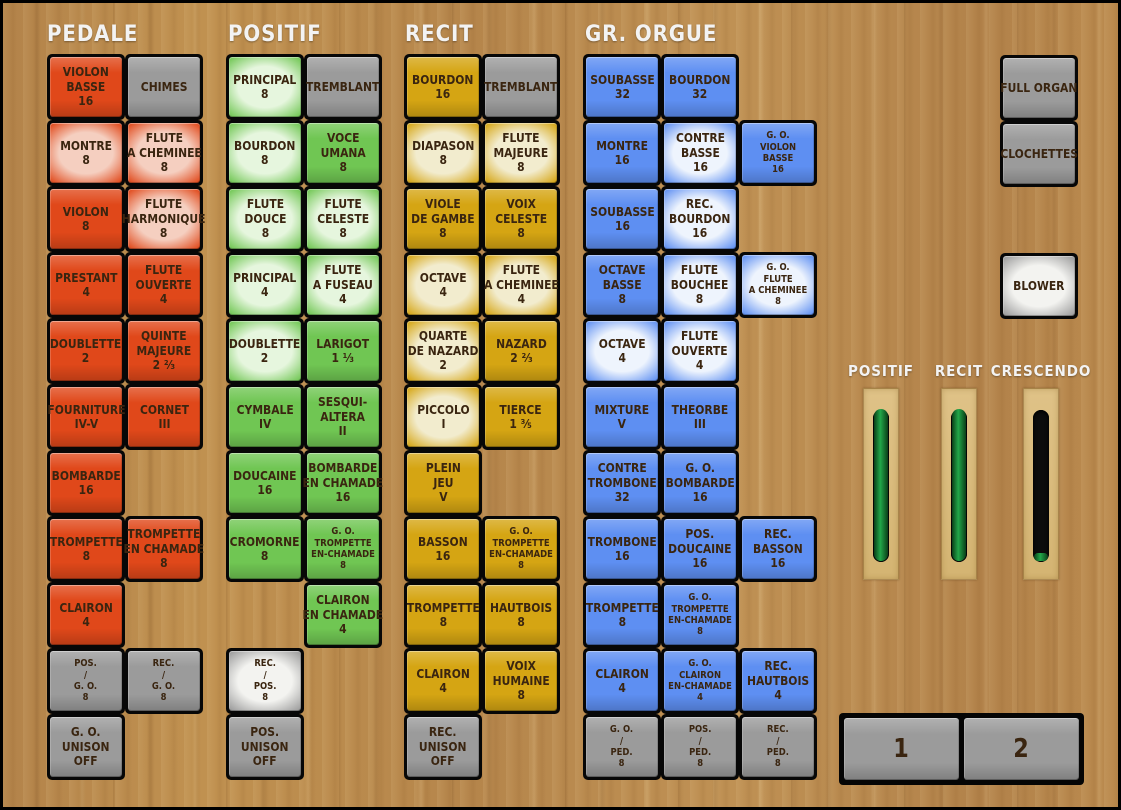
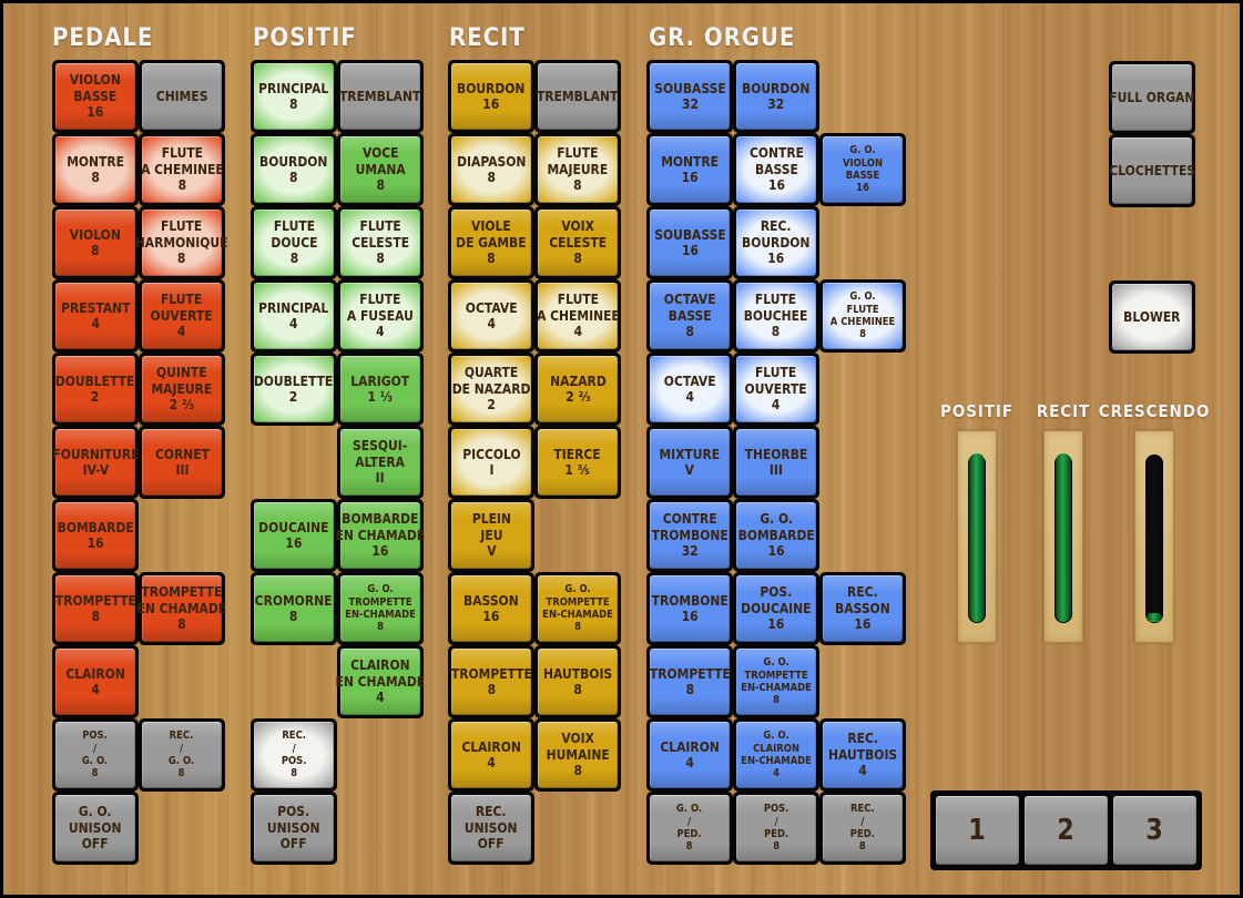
  PEDALE
  POSITIF
  RECIT
  GR. ORGUE
  POSITIF
  RECIT
  CRESCENDO
  1
  2
+ 3
  VIOLON
  BASSE
  16
  CHIMES
  MONTRE
  8
  FLUTE
  A CHEMINEE
  8
  VIOLON
  8
  FLUTE
  HARMONIQUE
  8
  PRESTANT
  4
  FLUTE
  OUVERTE
  4
  DOUBLETTE
  2
  QUINTE
  MAJEURE
  2 ⅔
  FOURNITURE
  IV-V
  CORNET
  III
  BOMBARDE
  16
  TROMPETTE
  8
  TROMPETTE
  EN CHAMADE
  8
  CLAIRON
  4
  POS.
  /
  G. O.
  8
  REC.
  /
  G. O.
  8
  G. O.
  UNISON
  OFF
  PRINCIPAL
  8
  TREMBLANT
  BOURDON
  8
  VOCE
  UMANA
  8
  FLUTE
  DOUCE
  8
  FLUTE
  CELESTE
  8
  PRINCIPAL
  4
  FLUTE
  A FUSEAU
  4
  DOUBLETTE
  2
  LARIGOT
  1 ⅓
- CYMBALE
- IV
  SESQUI-
  ALTERA
  II
  DOUCAINE
  16
  BOMBARDE
  EN CHAMADE
  16
  CROMORNE
  8
  G. O.
  TROMPETTE
  EN-CHAMADE
  8
  CLAIRON
  EN CHAMADE
  4
  REC.
  /
  POS.
  8
  POS.
  UNISON
  OFF
  BOURDON
  16
  TREMBLANT
  DIAPASON
  8
  FLUTE
  MAJEURE
  8
  VIOLE
  DE GAMBE
  8
  VOIX
  CELESTE
  8
  OCTAVE
  4
  FLUTE
  A CHEMINEE
  4
  QUARTE
  DE NAZARD
  2
  NAZARD
  2 ⅔
  PICCOLO
  I
  TIERCE
  1 ⅗
  PLEIN
  JEU
  V
  BASSON
  16
  G. O.
  TROMPETTE
  EN-CHAMADE
  8
  TROMPETTE
  8
  HAUTBOIS
  8
  CLAIRON
  4
  VOIX
  HUMAINE
  8
  REC.
  UNISON
  OFF
  SOUBASSE
  32
  BOURDON
  32
  MONTRE
  16
  CONTRE
  BASSE
  16
  G. O.
  VIOLON
  BASSE
  16
  SOUBASSE
  16
  REC.
  BOURDON
  16
  OCTAVE
  BASSE
  8
  FLUTE
  BOUCHEE
  8
  G. O.
  FLUTE
  A CHEMINEE
  8
  OCTAVE
  4
  FLUTE
  OUVERTE
  4
  MIXTURE
  V
  THEORBE
  III
  CONTRE
  TROMBONE
  32
  G. O.
  BOMBARDE
  16
  TROMBONE
  16
  POS.
  DOUCAINE
  16
  REC.
  BASSON
  16
  TROMPETTE
  8
  G. O.
  TROMPETTE
  EN-CHAMADE
  8
  CLAIRON
  4
  G. O.
  CLAIRON
  EN-CHAMADE
  4
  REC.
  HAUTBOIS
  4
  G. O.
  /
  PED.
  8
  POS.
  /
  PED.
  8
  REC.
  /
  PED.
  8
  FULL ORGAN
  CLOCHETTES
  BLOWER
